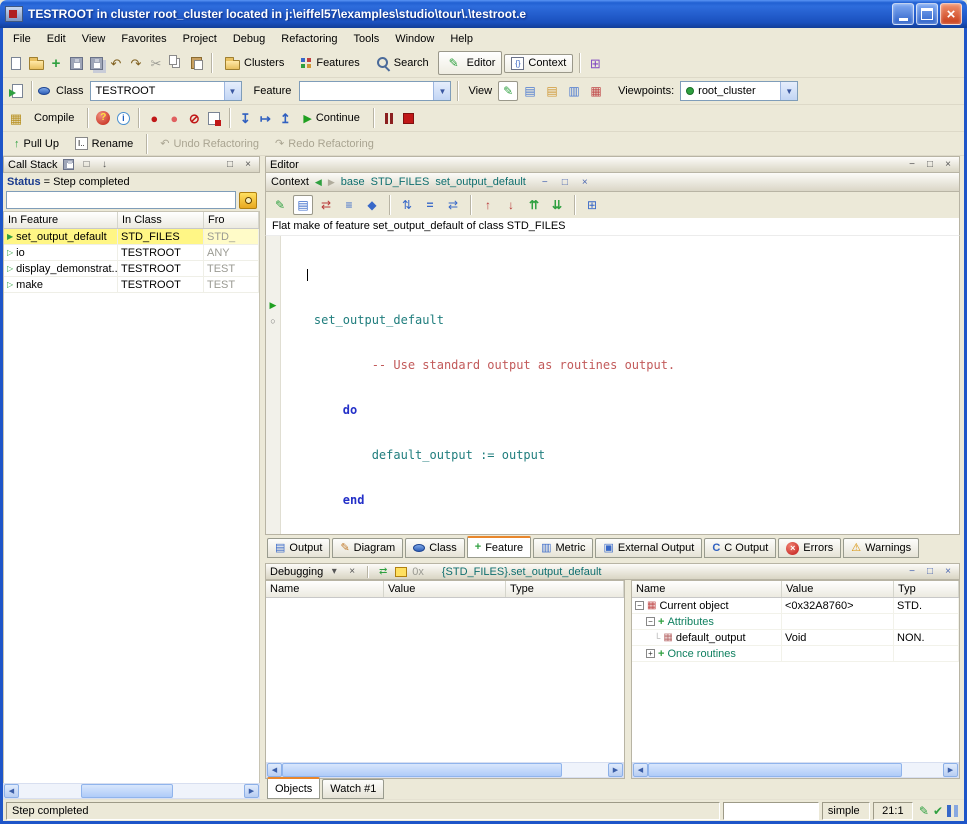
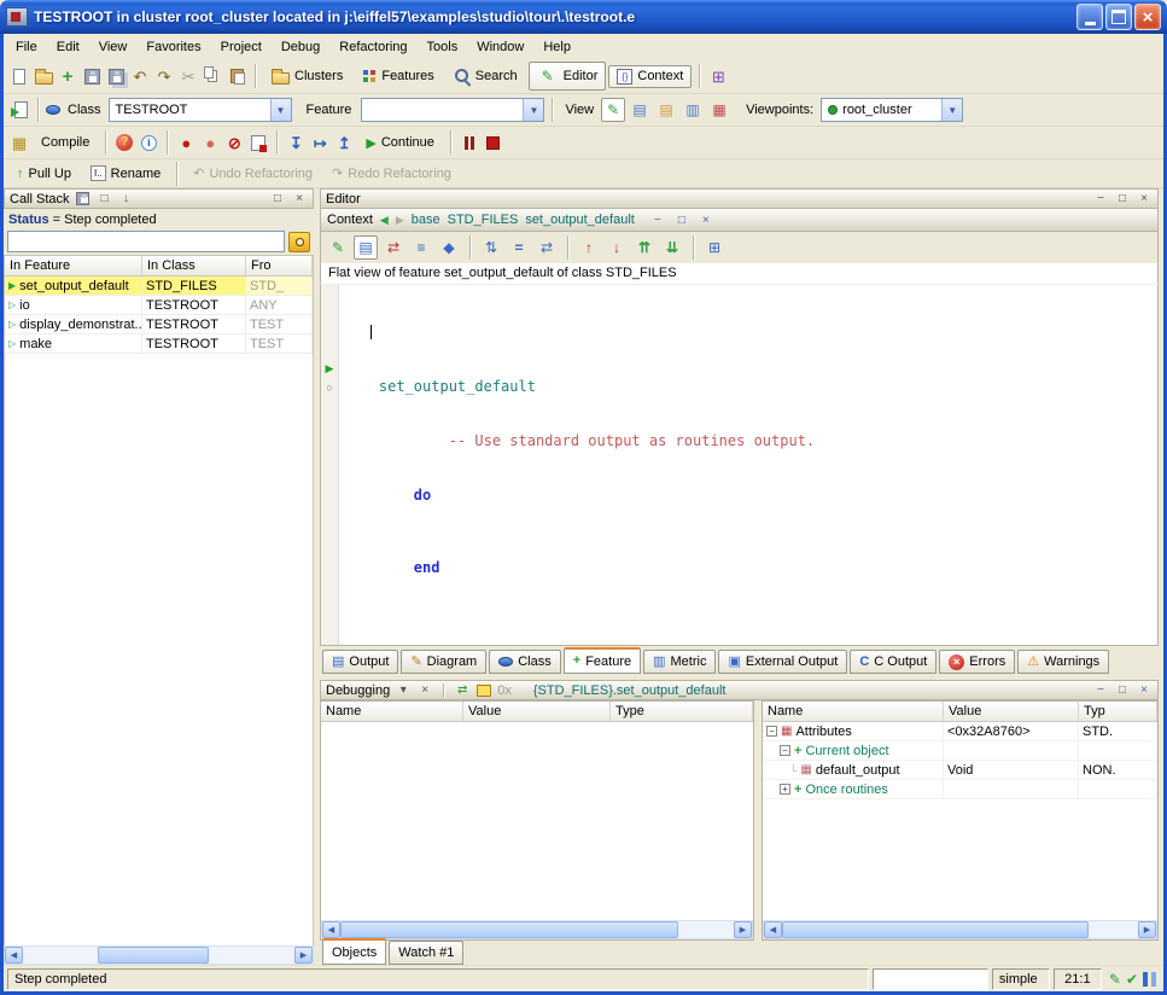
  TESTROOT in cluster root_cluster located in j:\eiffel57\examples\studio\tour\.\testroot.e
  File
  Edit
  View
  Favorites
  Project
  Debug
  Refactoring
  Tools
  Window
  Help
  +
  ↶
  ↷
  ✂
  Clusters
  Features
  Search
  ✎
  Editor
  Context
  ⊞
  Class
  TESTROOT
  Feature
  View
  ✎
  ▤
  ▤
  ▥
  ▦
  Viewpoints:
  root_cluster
  ▦
  Compile
  ●
  ●
  ⊘
  ↧
  ↦
  ↥
  ▶
  Continue
  ↑
  Pull Up
  Rename
  ↶
  Undo Refactoring
  ↷
  Redo Refactoring
  Call Stack
  □
  ↓
  □
  ×
  Status = Step completed
  In Feature
  In Class
  Fro
  ▶
  set_output_default
  STD_FILES
  STD_
  ▷
  io
  TESTROOT
  ANY
  ▷
  display_demonstrat..
  TESTROOT
  TEST
  ▷
  make
  TESTROOT
  TEST
  Editor
  −
  □
  ×
  Context
  base
  STD_FILES
  set_output_default
  −
  □
  ×
  ✎
  ▤
  ⇄
  ≡
  ◆
  ⇅
  =
  ⇄
  ↑
  ↓
  ⇈
  ⇊
  ⊞
- Flat make of feature set_output_default of class STD_FILES
+ Flat view of feature set_output_default of class STD_FILES
  set_output_default
  -- Use standard output as routines output.
  do
- default_output := output
  end
  ▤
  Output
  ✎
  Diagram
  Class
  +
  Feature
  ▥
  Metric
  ▣
  External Output
  C Output
  Errors
  ⚠
  Warnings
  Debugging
  ▾
  ×
  ⇄
  0x
  {STD_FILES}.set_output_default
  −
  □
  ×
  Name
  Value
  Type
  Name
  Value
  Typ
- Current object
+ Attributes
  <0x32A8760>
  STD.
- Attributes
+ Current object
  default_output
  Void
  NON.
  Once routines
  Objects
  Watch #1
  Step completed
  simple
  21:1
  ✎
  ✔
